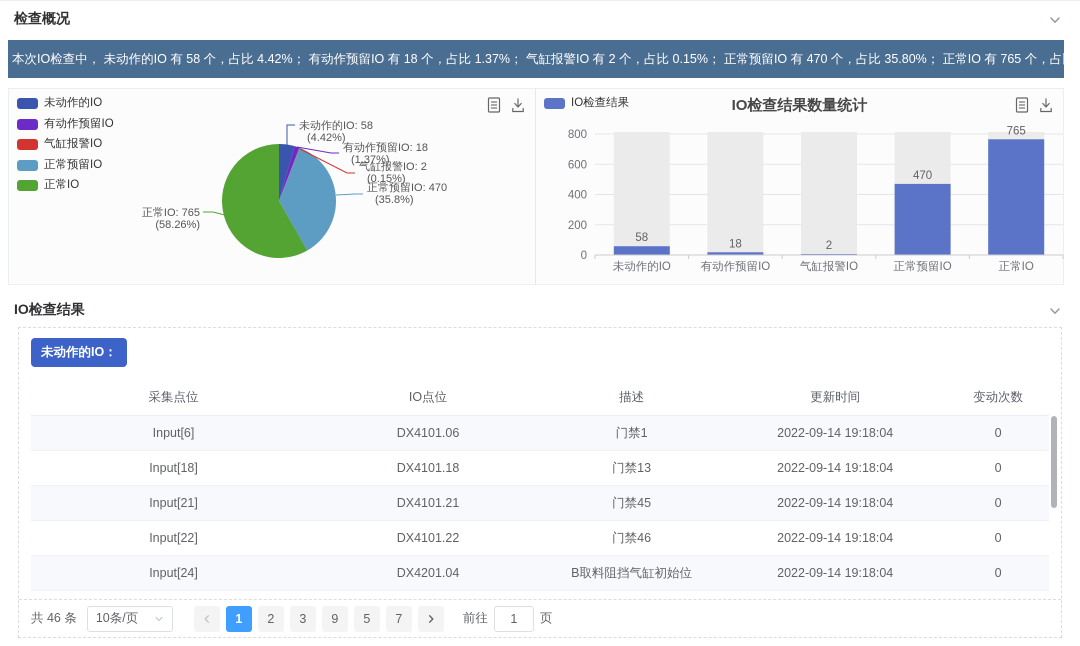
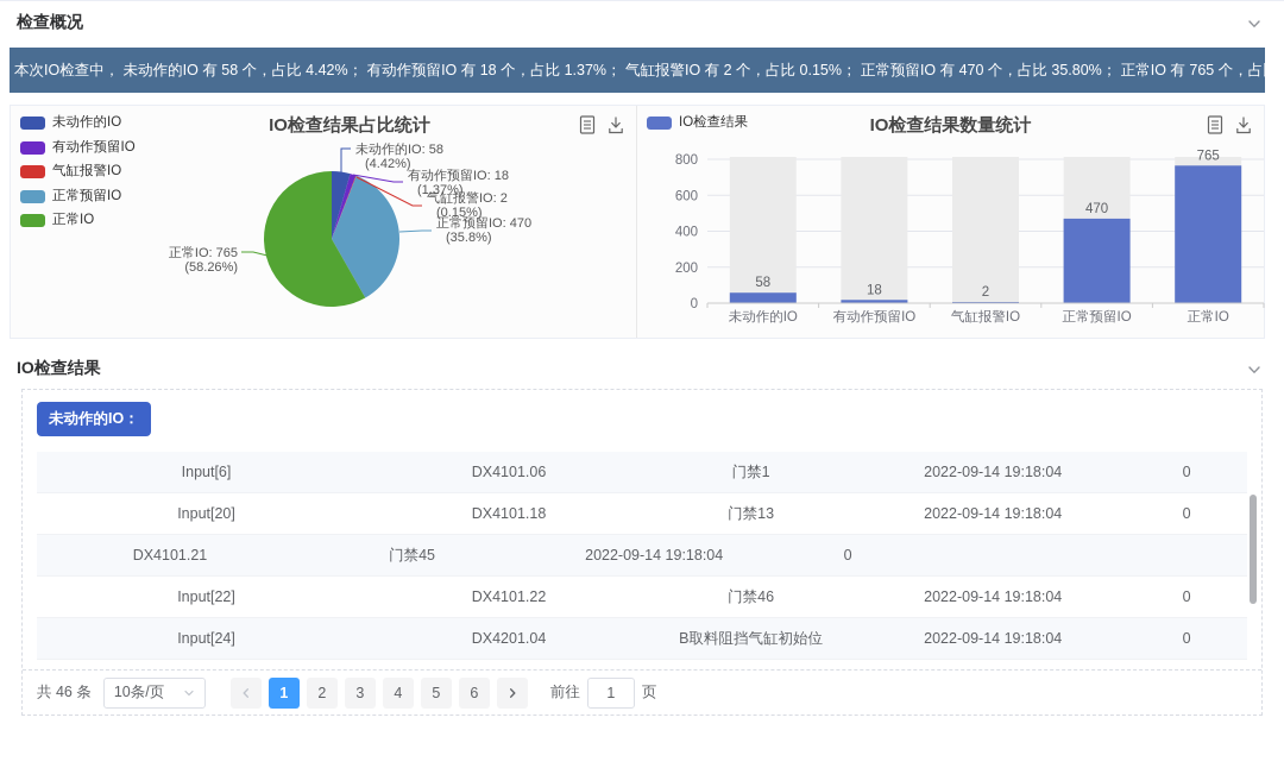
  检查概况
  本次IO检查中， 未动作的IO 有 58 个，占比 4.42%； 有动作预留IO 有 18 个，占比 1.37%； 气缸报警IO 有 2 个，占比 0.15%； 正常预留IO 有 470 个，占比 35.80%； 正常IO 有 765 个，占
+ IO检查结果占比统计
  未动作的IO
  有动作预留IO
  气缸报警IO
  正常预留IO
  正常IO
  未动作的IO: 58
  (4.42%)
  有动作预留IO: 18
  (1.37%)
  气缸报警IO: 2
  (0.15%)
  正常预留IO: 470
  (35.8%)
  正常IO: 765
  (58.26%)
  IO检查结果数量统计
  IO检查结果
  0
  200
  400
  600
  800
  58
  未动作的IO
  18
  有动作预留IO
  2
  气缸报警IO
  470
  正常预留IO
  765
  正常IO
  IO检查结果
  未动作的IO：
- 采集点位
- IO点位
- 描述
- 更新时间
- 变动次数
  Input[6]
  DX4101.06
  门禁1
  2022-09-14 19:18:04
  0
- Input[18]
+ Input[20]
  DX4101.18
  门禁13
  2022-09-14 19:18:04
  0
- Input[21]
  DX4101.21
  门禁45
  2022-09-14 19:18:04
  0
  Input[22]
  DX4101.22
  门禁46
  2022-09-14 19:18:04
  0
  Input[24]
  DX4201.04
  B取料阻挡气缸初始位
  2022-09-14 19:18:04
  0
  共 46 条
  10条/页
  1
  2
  3
- 9
+ 4
  5
- 7
+ 6
  前往
  1
  页
